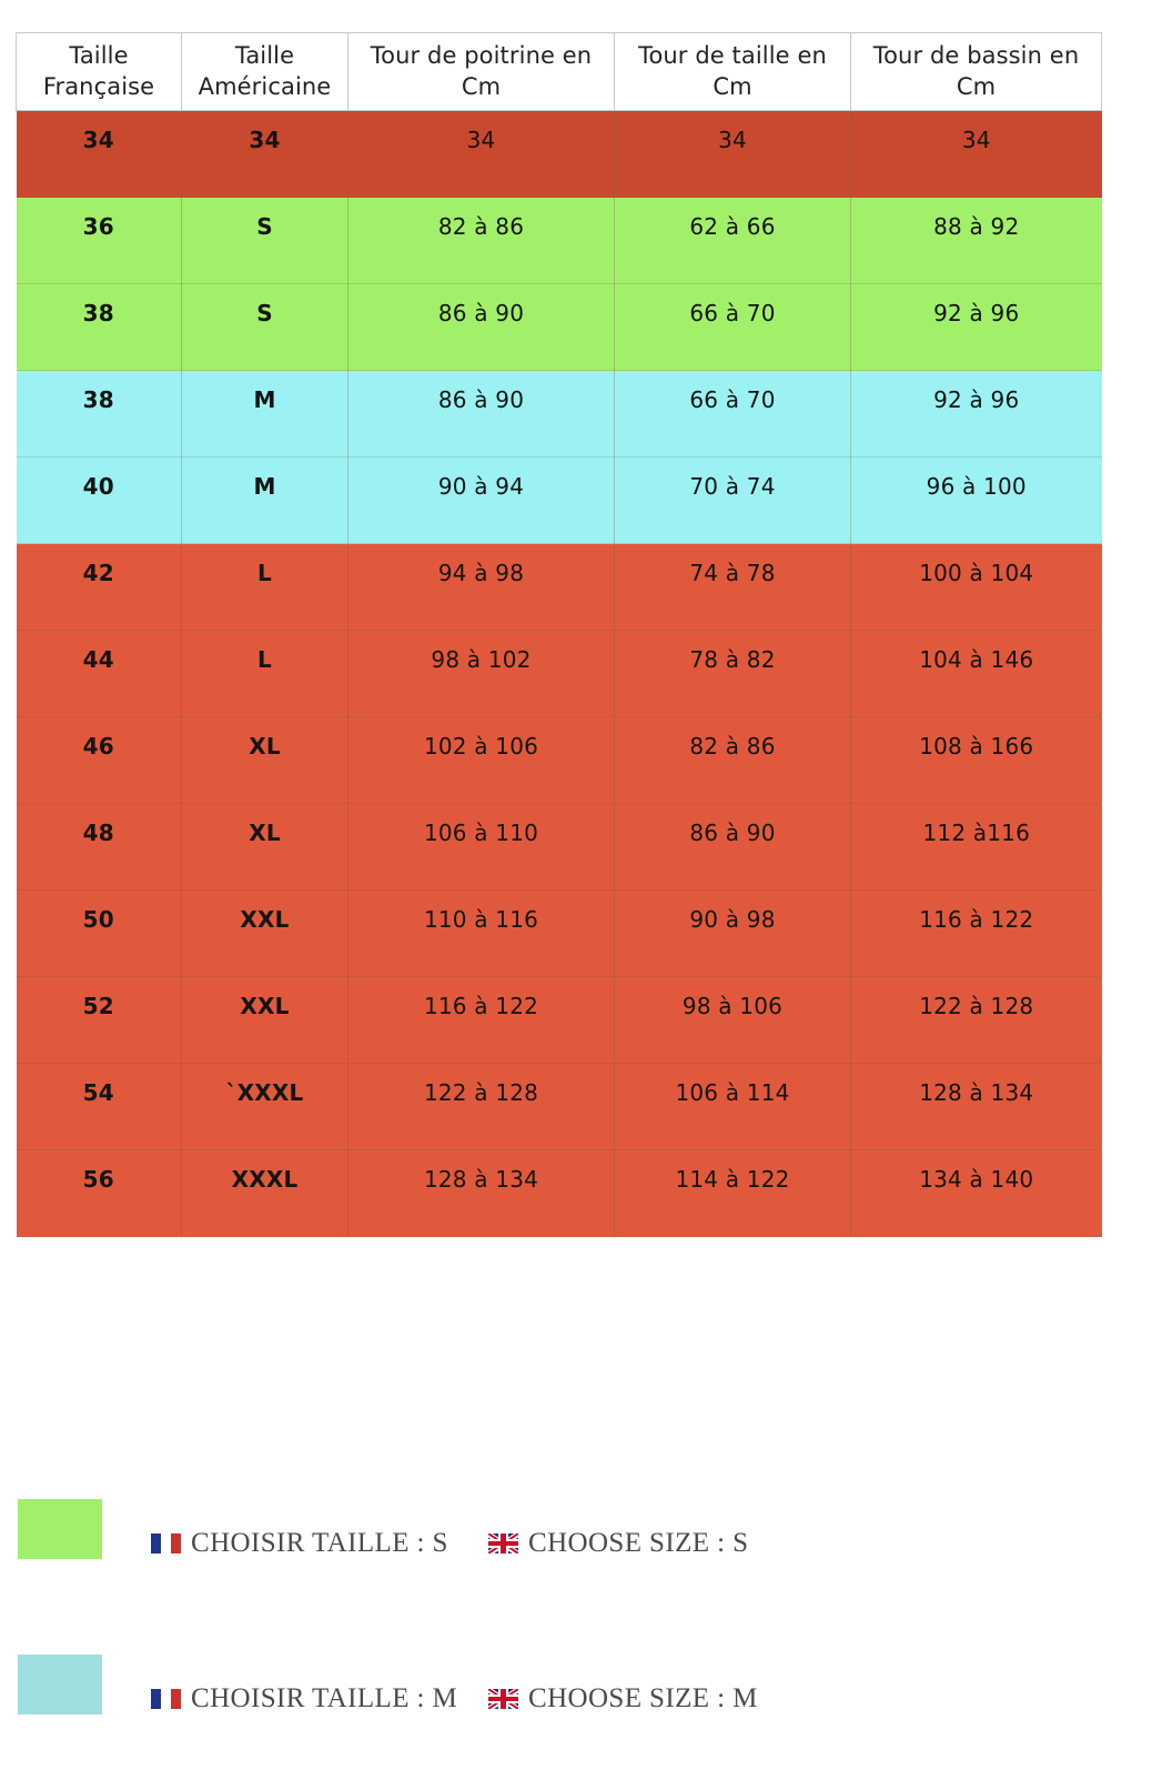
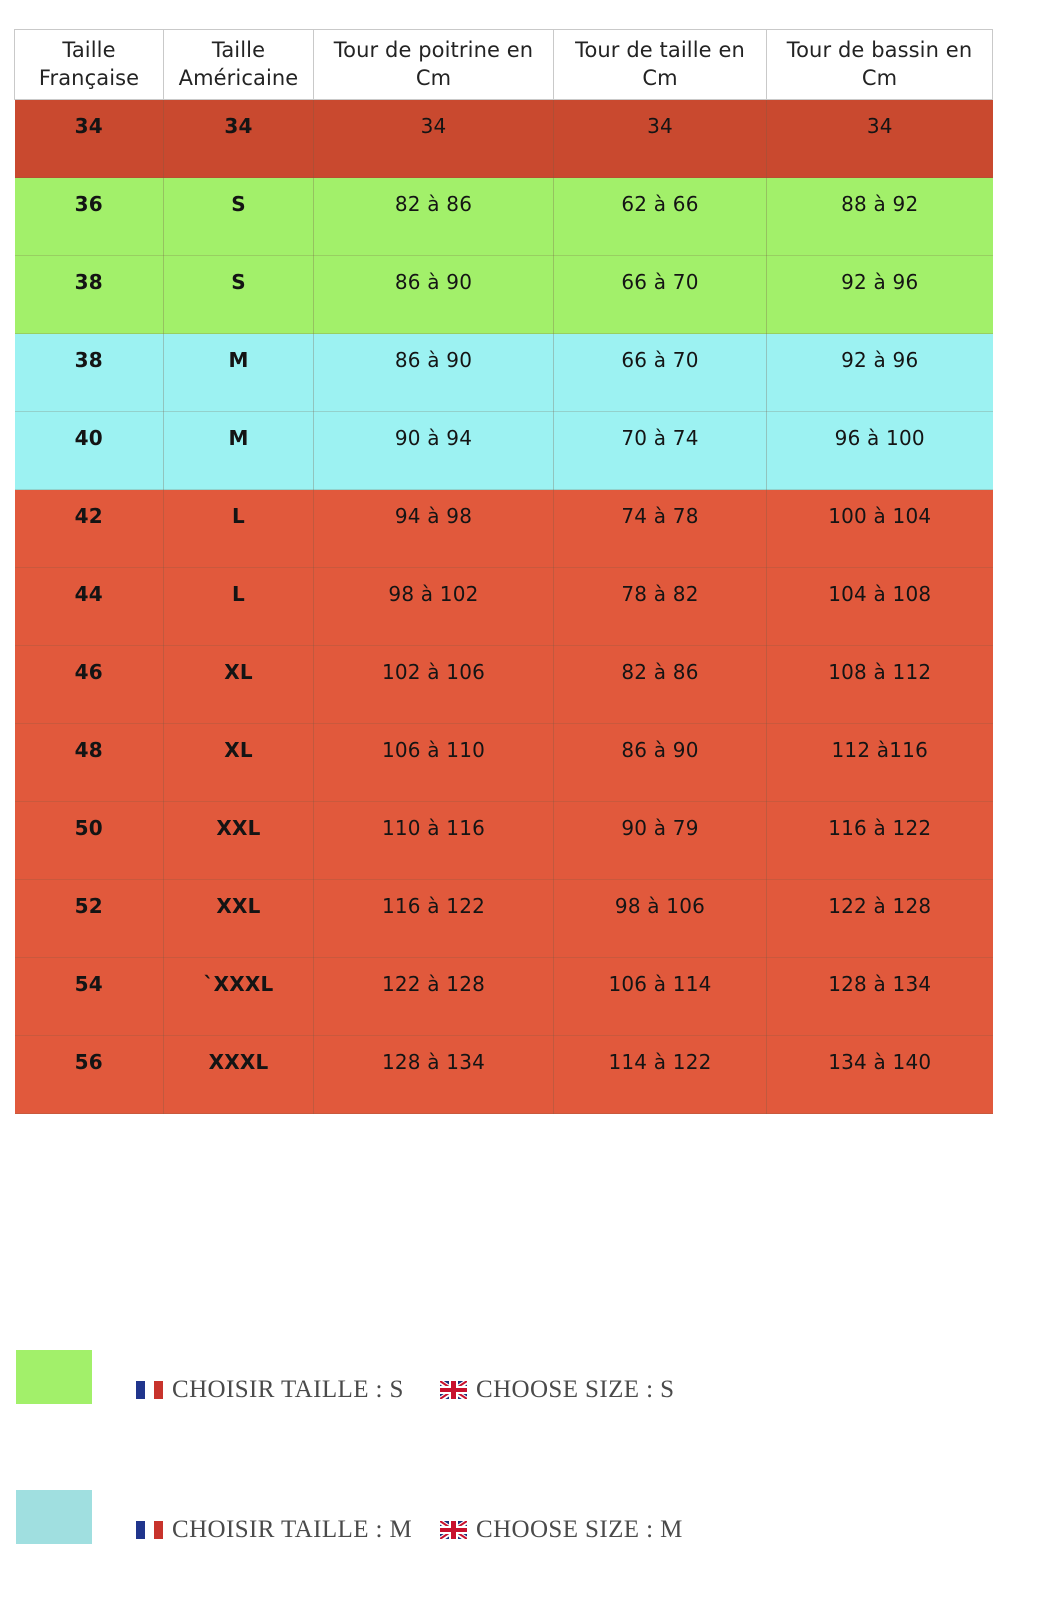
  Taille Française	Taille Américaine	Tour de poitrine en Cm	Tour de taille en Cm	Tour de bassin en Cm
  34	34	34	34	34
  36	S	82 à 86	62 à 66	88 à 92
  38	S	86 à 90	66 à 70	92 à 96
  38	M	86 à 90	66 à 70	92 à 96
  40	M	90 à 94	70 à 74	96 à 100
  42	L	94 à 98	74 à 78	100 à 104
- 44	L	98 à 102	78 à 82	104 à 146
+ 44	L	98 à 102	78 à 82	104 à 108
- 46	XL	102 à 106	82 à 86	108 à 166
+ 46	XL	102 à 106	82 à 86	108 à 112
  48	XL	106 à 110	86 à 90	112 à116
- 50	XXL	110 à 116	90 à 98	116 à 122
+ 50	XXL	110 à 116	90 à 79	116 à 122
  52	XXL	116 à 122	98 à 106	122 à 128
  54	`XXXL	122 à 128	106 à 114	128 à 134
  56	XXXL	128 à 134	114 à 122	134 à 140
  CHOISIR TAILLE : S
  CHOOSE SIZE : S
  CHOISIR TAILLE : M
  CHOOSE SIZE : M
